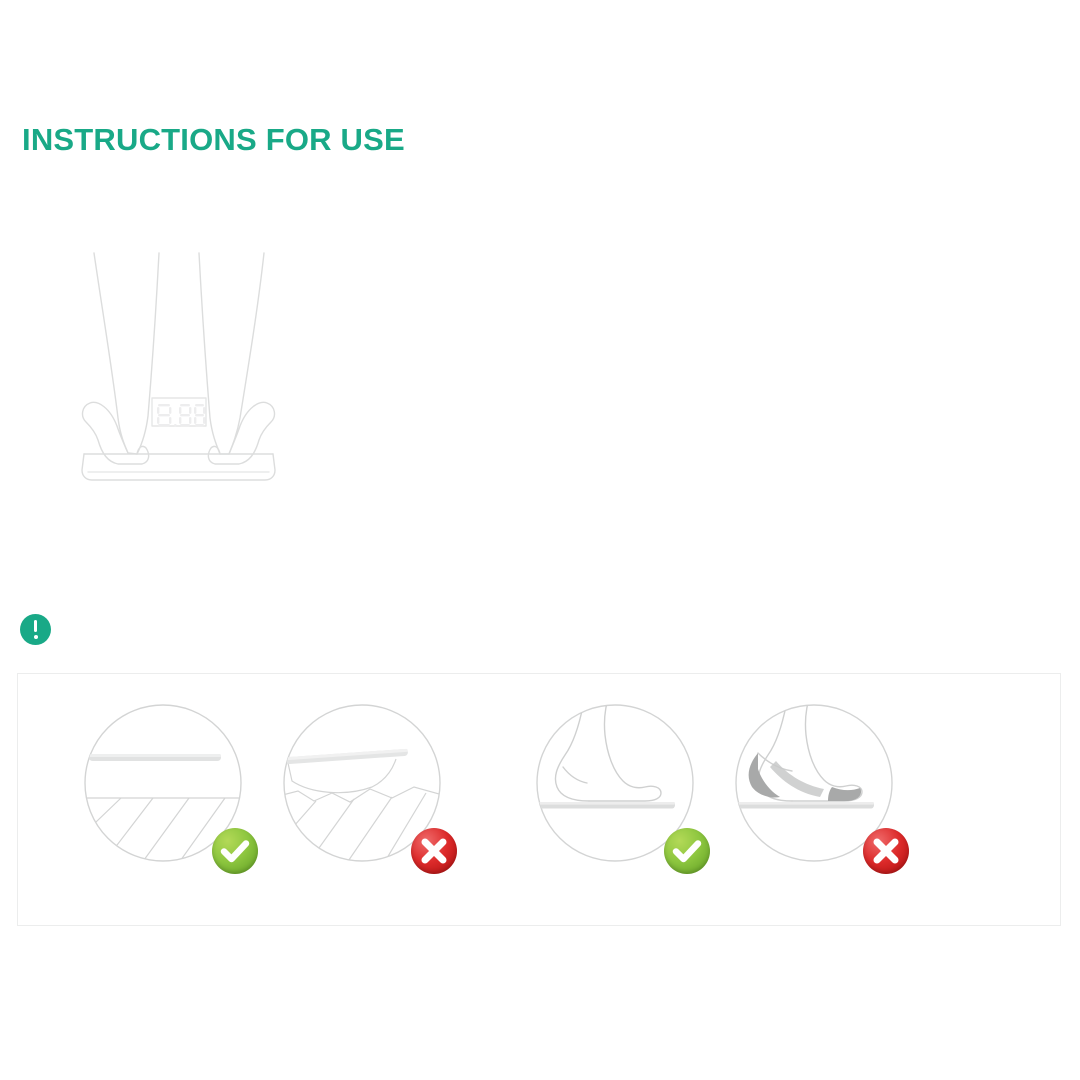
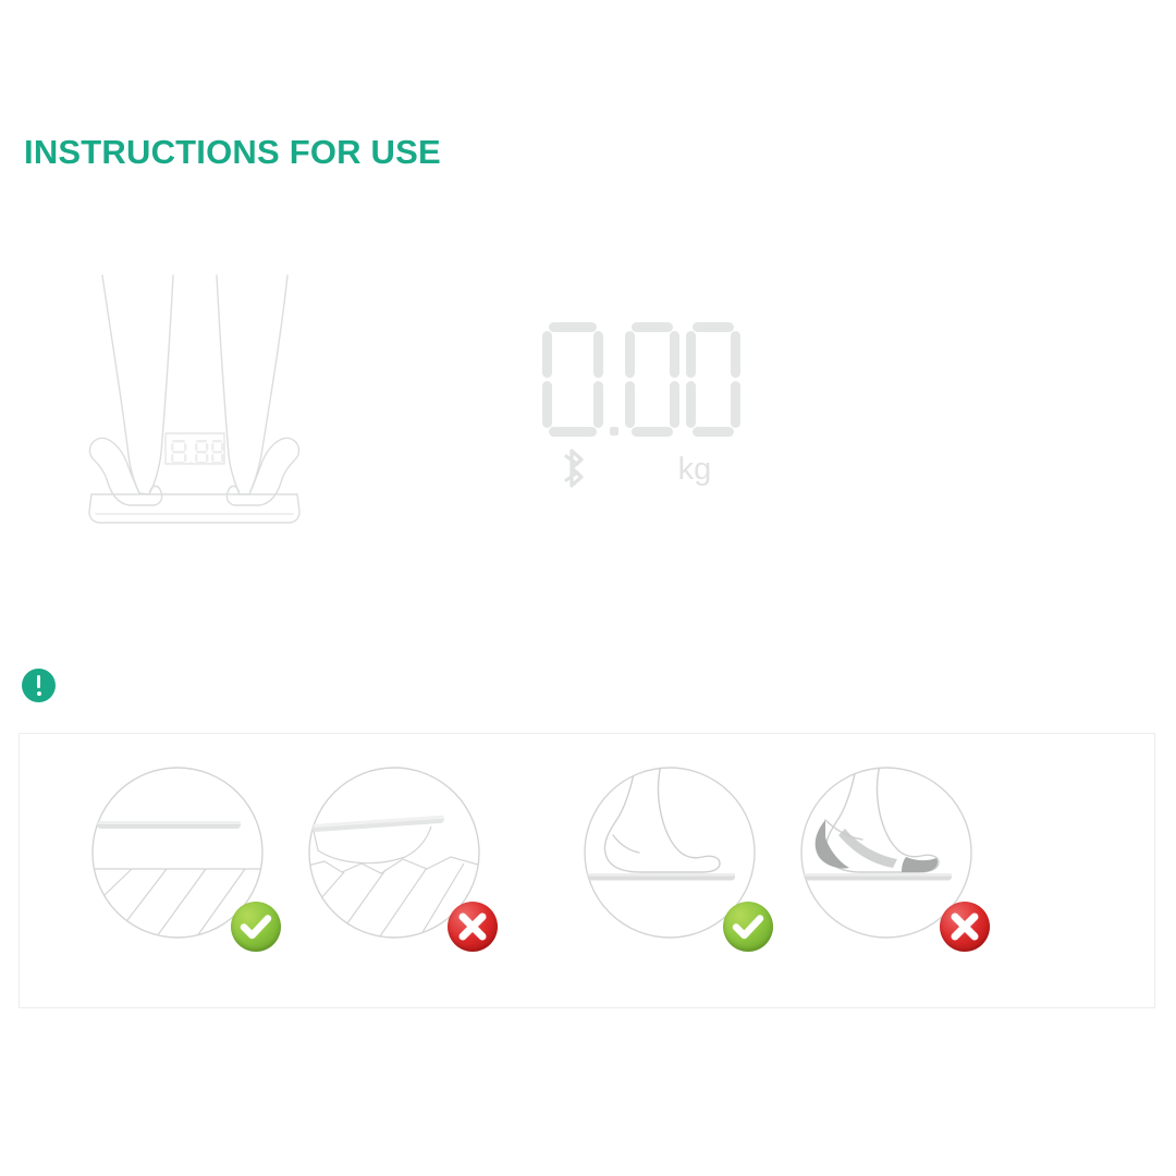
  INSTRUCTIONS FOR USE
+ kg
